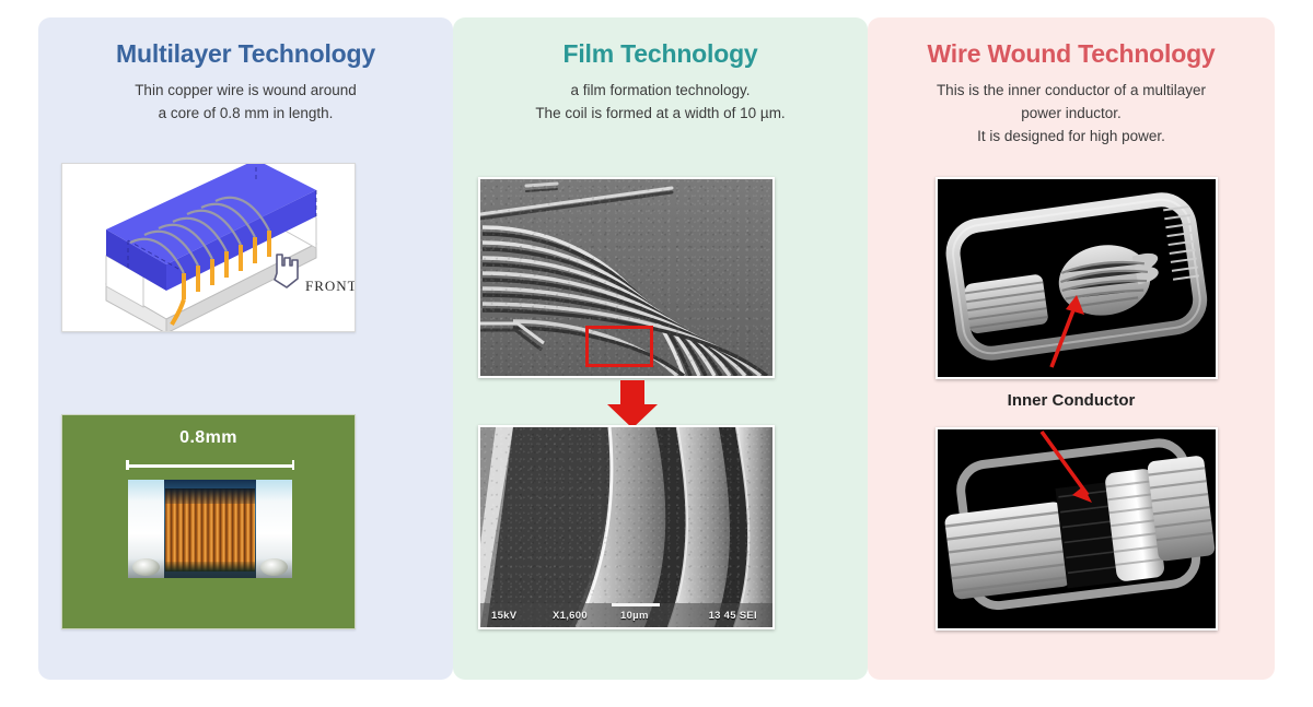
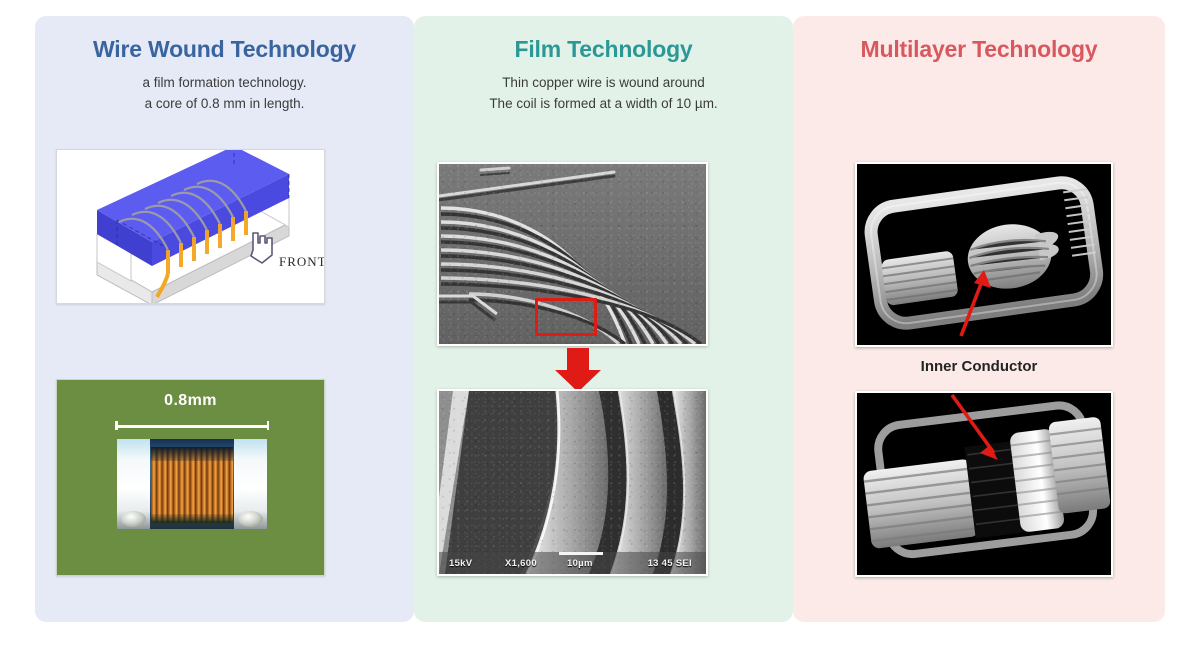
- Multilayer Technology
+ Wire Wound Technology
- Thin copper wire is wound around
+ a film formation technology.
  a core of 0.8 mm in length.
  FRONT
  0.8mm
  Film Technology
- a film formation technology.
+ Thin copper wire is wound around
  The coil is formed at a width of 10 µm.
  15kV
  X1,600
  10µm
  13 45 SEI
- Wire Wound Technology
+ Multilayer Technology
- This is the inner conductor of a multilayer
- power inductor.
- It is designed for high power.
  Inner Conductor
